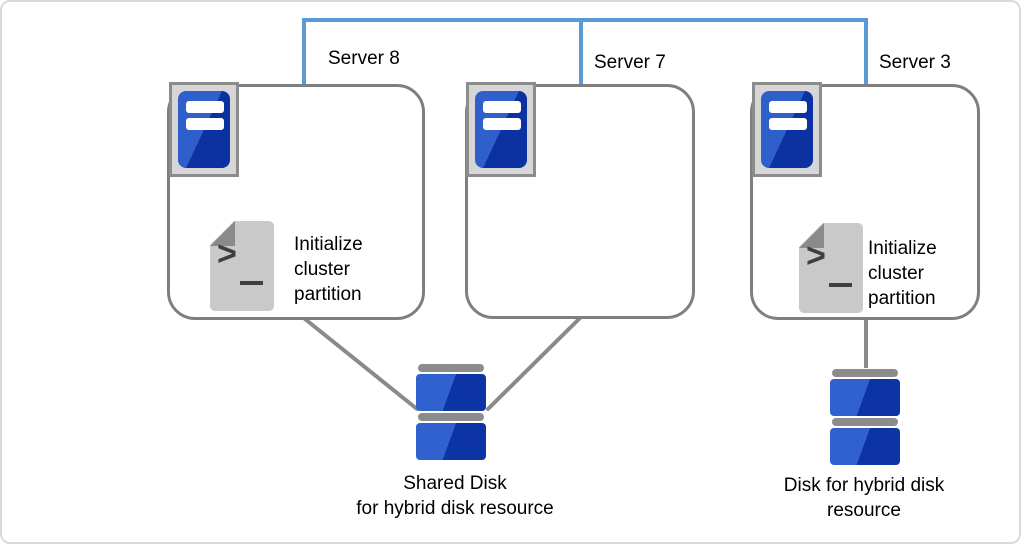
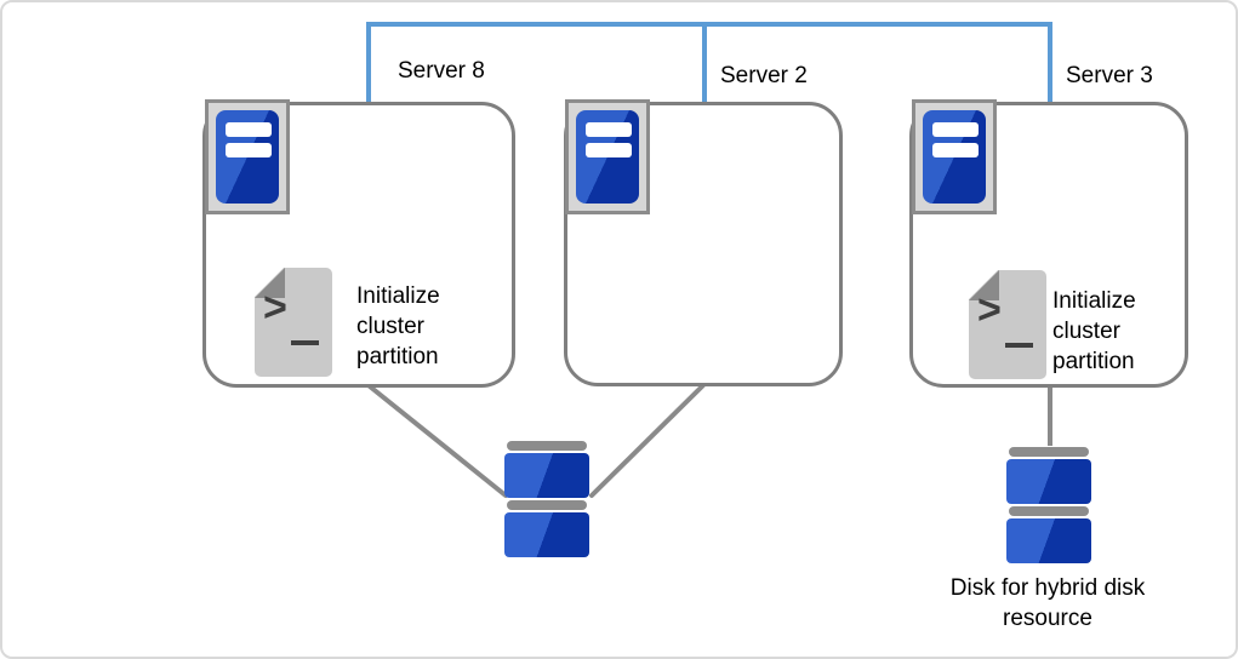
  Server 8
- Server 7
+ Server 2
  Server 3
  >
  >
  Initialize cluster partition
  Initialize cluster partition
- Shared Disk
- for hybrid disk resource
  Disk for hybrid disk resource
